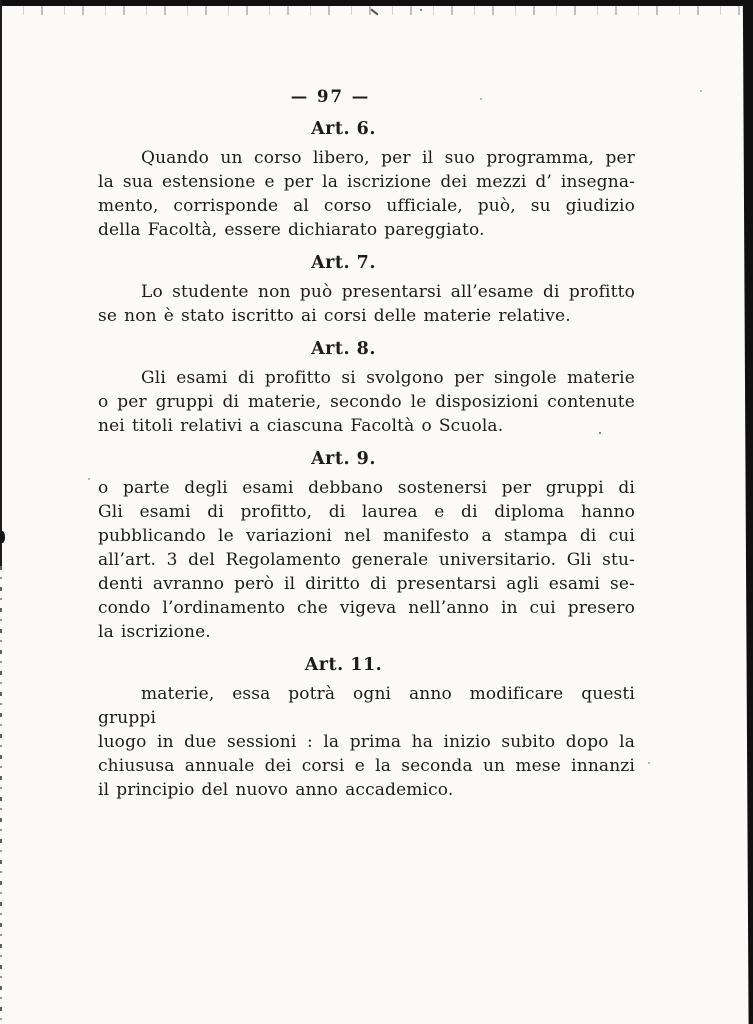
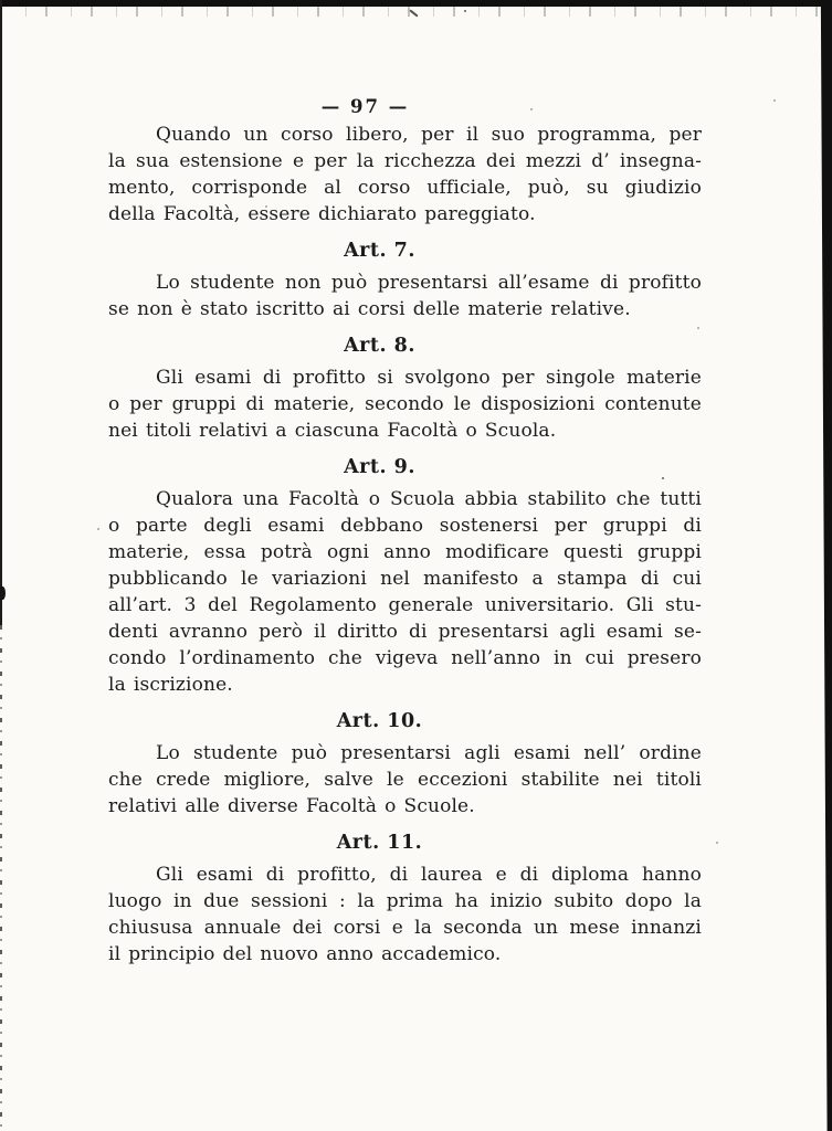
  — 97 —
- Art. 6.
  Quando un corso libero, per il suo programma, per
- la sua estensione e per la iscrizione dei mezzi d’ insegna-
+ la sua estensione e per la ricchezza dei mezzi d’ insegna-
  mento, corrisponde al corso ufficiale, può, su giudizio
  della Facoltà, essere dichiarato pareggiato.
  Art. 7.
  Lo studente non può presentarsi all’esame di profitto
  se non è stato iscritto ai corsi delle materie relative.
  Art. 8.
  Gli esami di profitto si svolgono per singole materie
  o per gruppi di materie, secondo le disposizioni contenute
  nei titoli relativi a ciascuna Facoltà o Scuola.
  Art. 9.
+ Qualora una Facoltà o Scuola abbia stabilito che tutti
  o parte degli esami debbano sostenersi per gruppi di
- Gli esami di profitto, di laurea e di diploma hanno
+ materie, essa potrà ogni anno modificare questi gruppi
  pubblicando le variazioni nel manifesto a stampa di cui
  all’art. 3 del Regolamento generale universitario. Gli stu-
  denti avranno però il diritto di presentarsi agli esami se-
  condo l’ordinamento che vigeva nell’anno in cui presero
  la iscrizione.
+ Art. 10.
+ Lo studente può presentarsi agli esami nell’ ordine
+ che crede migliore, salve le eccezioni stabilite nei titoli
+ relativi alle diverse Facoltà o Scuole.
  Art. 11.
- materie, essa potrà ogni anno modificare questi gruppi
+ Gli esami di profitto, di laurea e di diploma hanno
  luogo in due sessioni : la prima ha inizio subito dopo la
  chiususa annuale dei corsi e la seconda un mese innanzi
  il principio del nuovo anno accademico.
